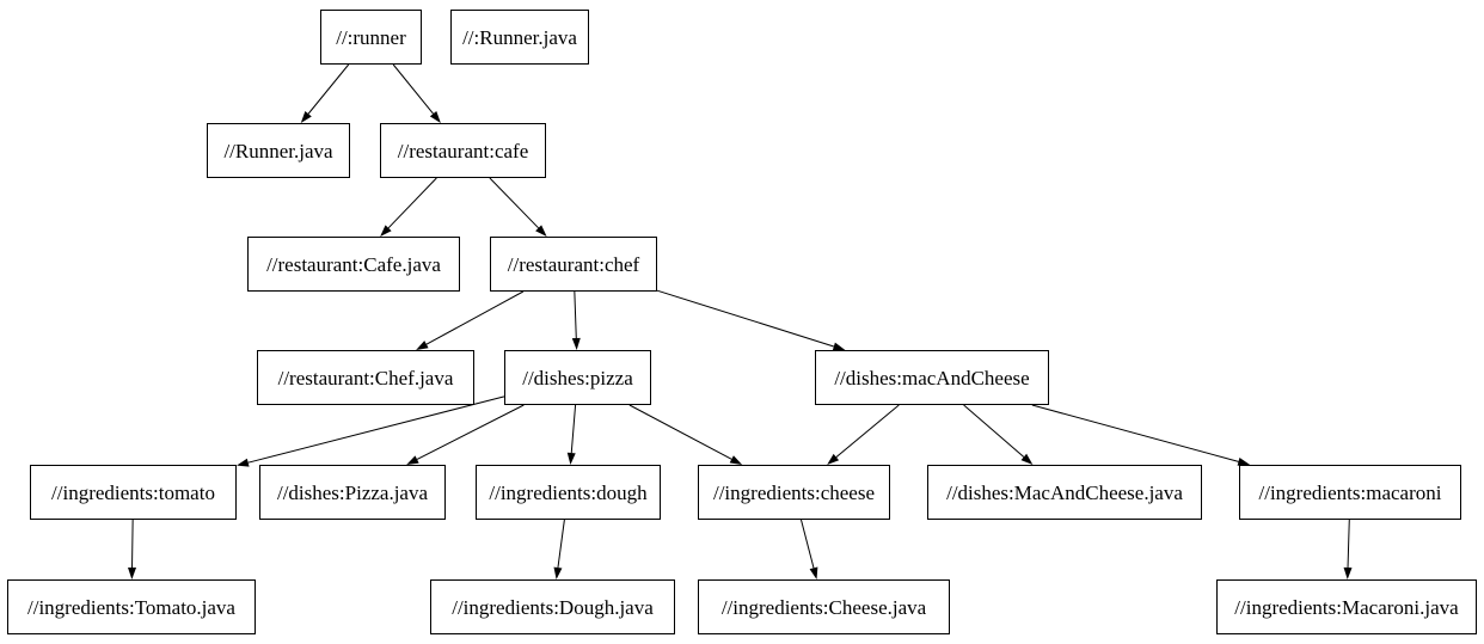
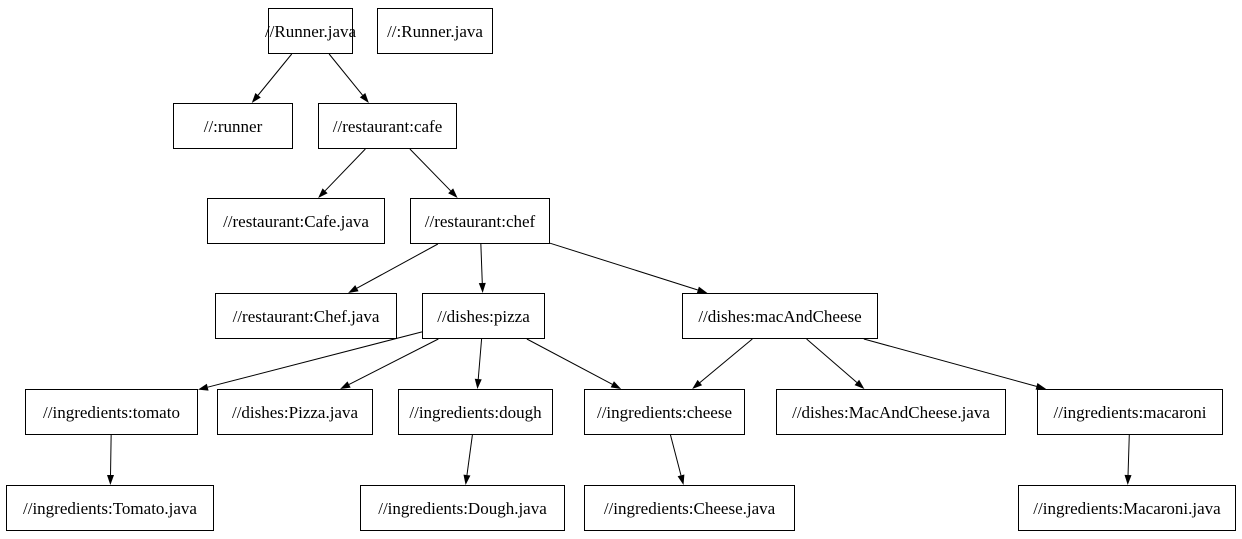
- //:runner
+ //Runner.java
  //:Runner.java
- //Runner.java
+ //:runner
  //restaurant:cafe
  //restaurant:Cafe.java
  //restaurant:chef
  //restaurant:Chef.java
  //dishes:pizza
  //dishes:macAndCheese
  //ingredients:tomato
  //dishes:Pizza.java
  //ingredients:dough
  //ingredients:cheese
  //dishes:MacAndCheese.java
  //ingredients:macaroni
  //ingredients:Tomato.java
  //ingredients:Dough.java
  //ingredients:Cheese.java
  //ingredients:Macaroni.java
